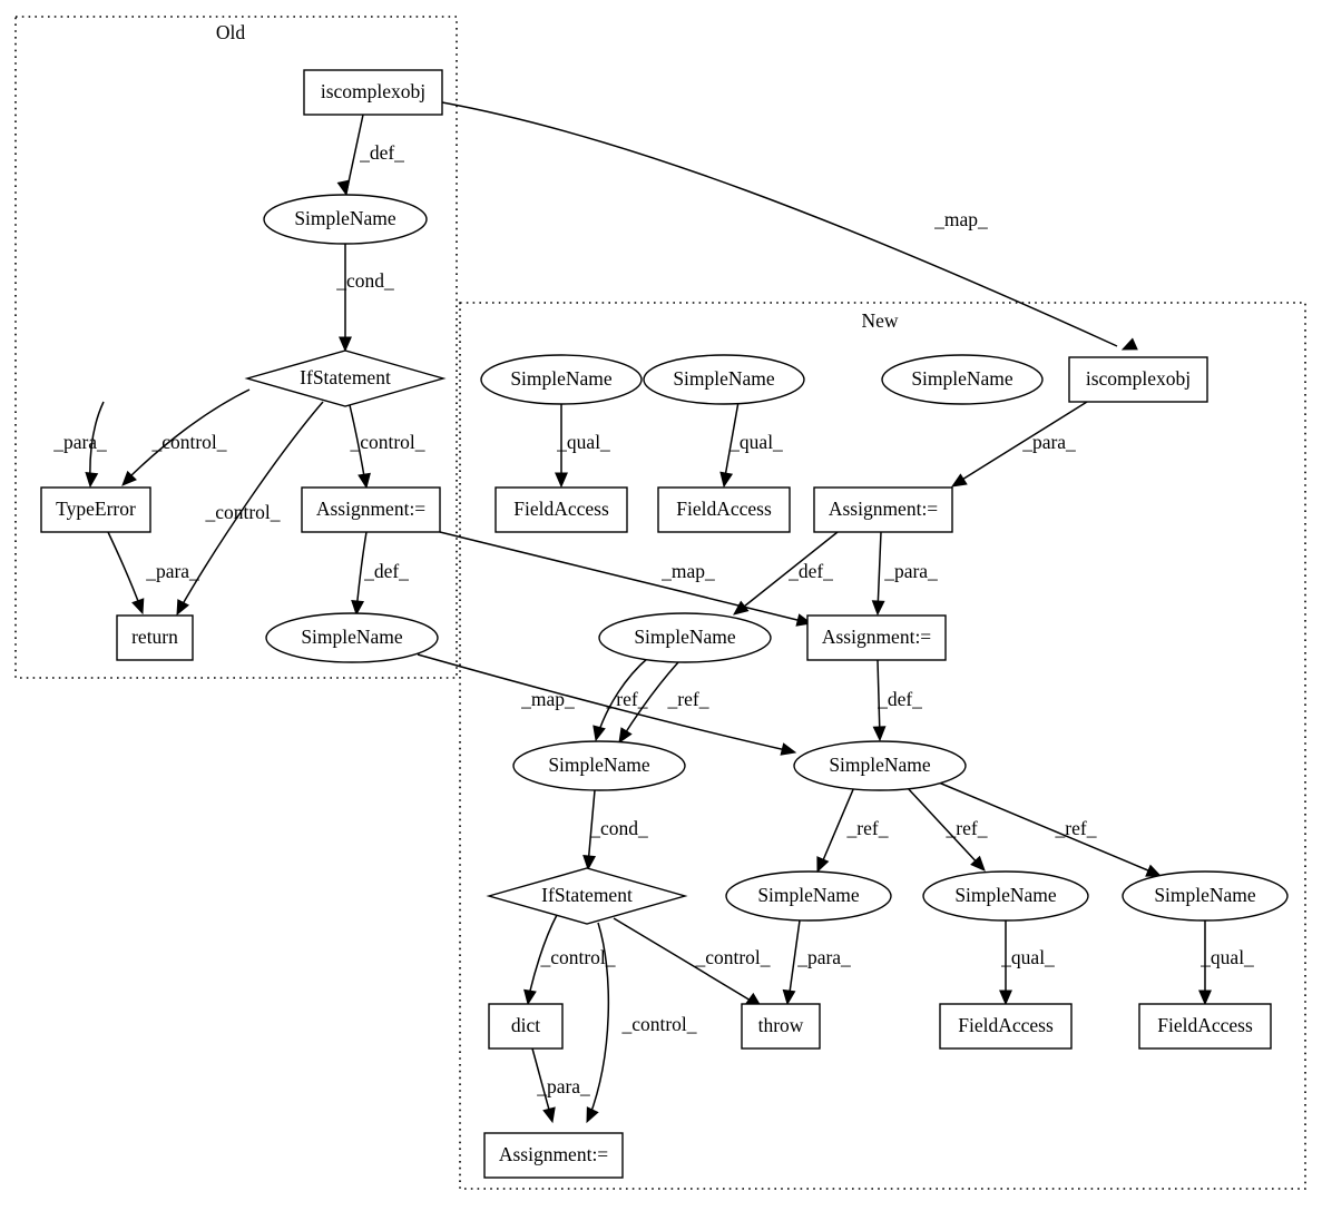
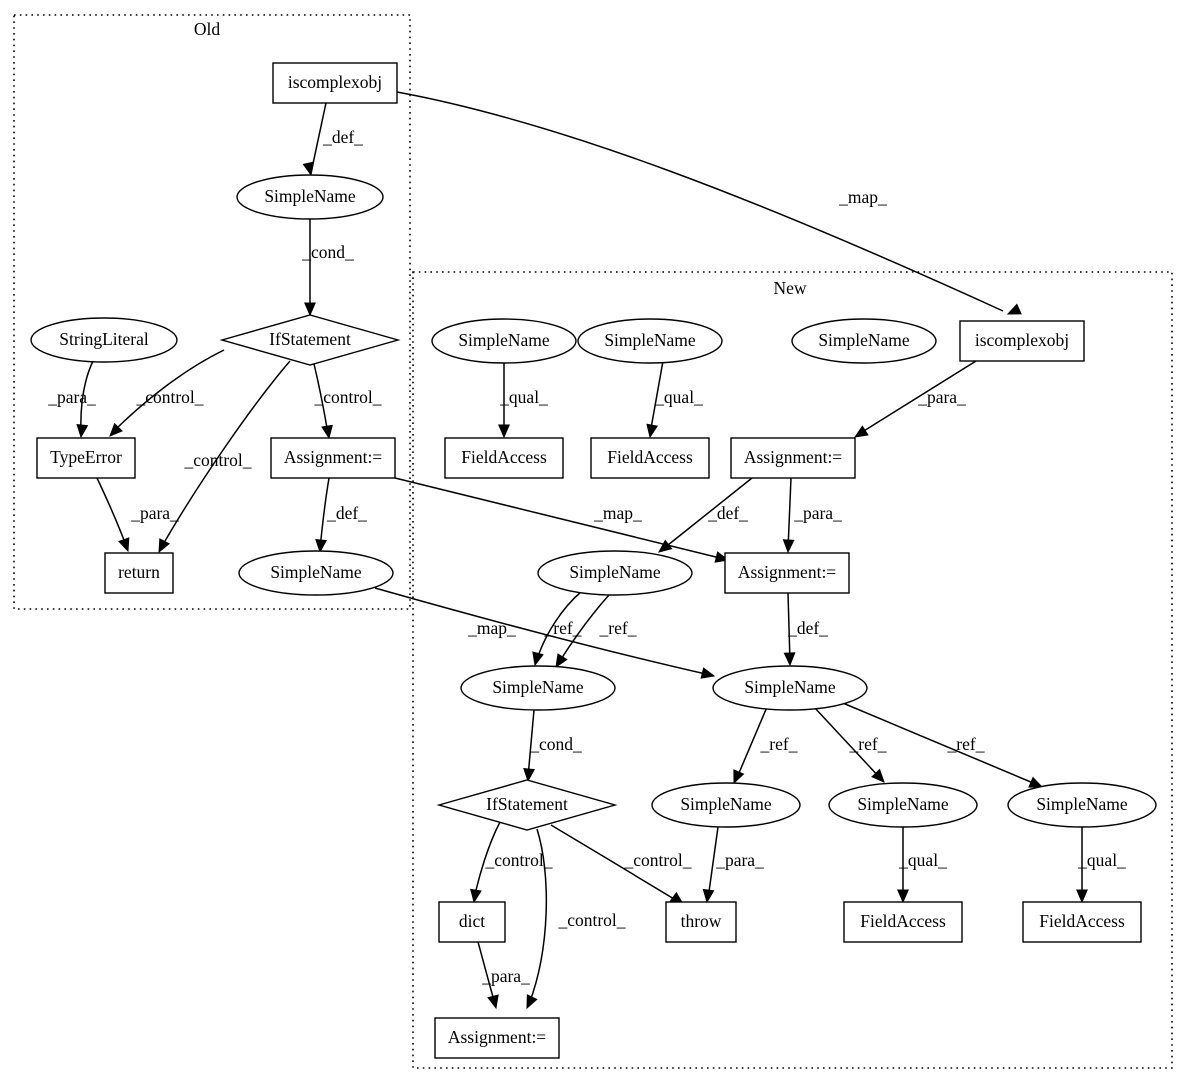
  Old
  New
  _def_
  _map_
  _cond_
  _para_
  _control_
  _control_
  _control_
  _para_
  _def_
  _map_
  _qual_
  _qual_
  _para_
  _def_
  _para_
  _map_
  _ref_
  _ref_
  _def_
  _cond_
  _ref_
  _ref_
  _ref_
  _control_
  _control_
  _control_
  _para_
  _qual_
  _qual_
  _para_
  iscomplexobj
  SimpleName
  IfStatement
+ StringLiteral
  TypeError
  Assignment:=
  return
  SimpleName
  SimpleName
  SimpleName
  SimpleName
  iscomplexobj
  FieldAccess
  FieldAccess
  Assignment:=
  SimpleName
  Assignment:=
  SimpleName
  SimpleName
  IfStatement
  SimpleName
  SimpleName
  SimpleName
  dict
  throw
  FieldAccess
  FieldAccess
  Assignment:=
